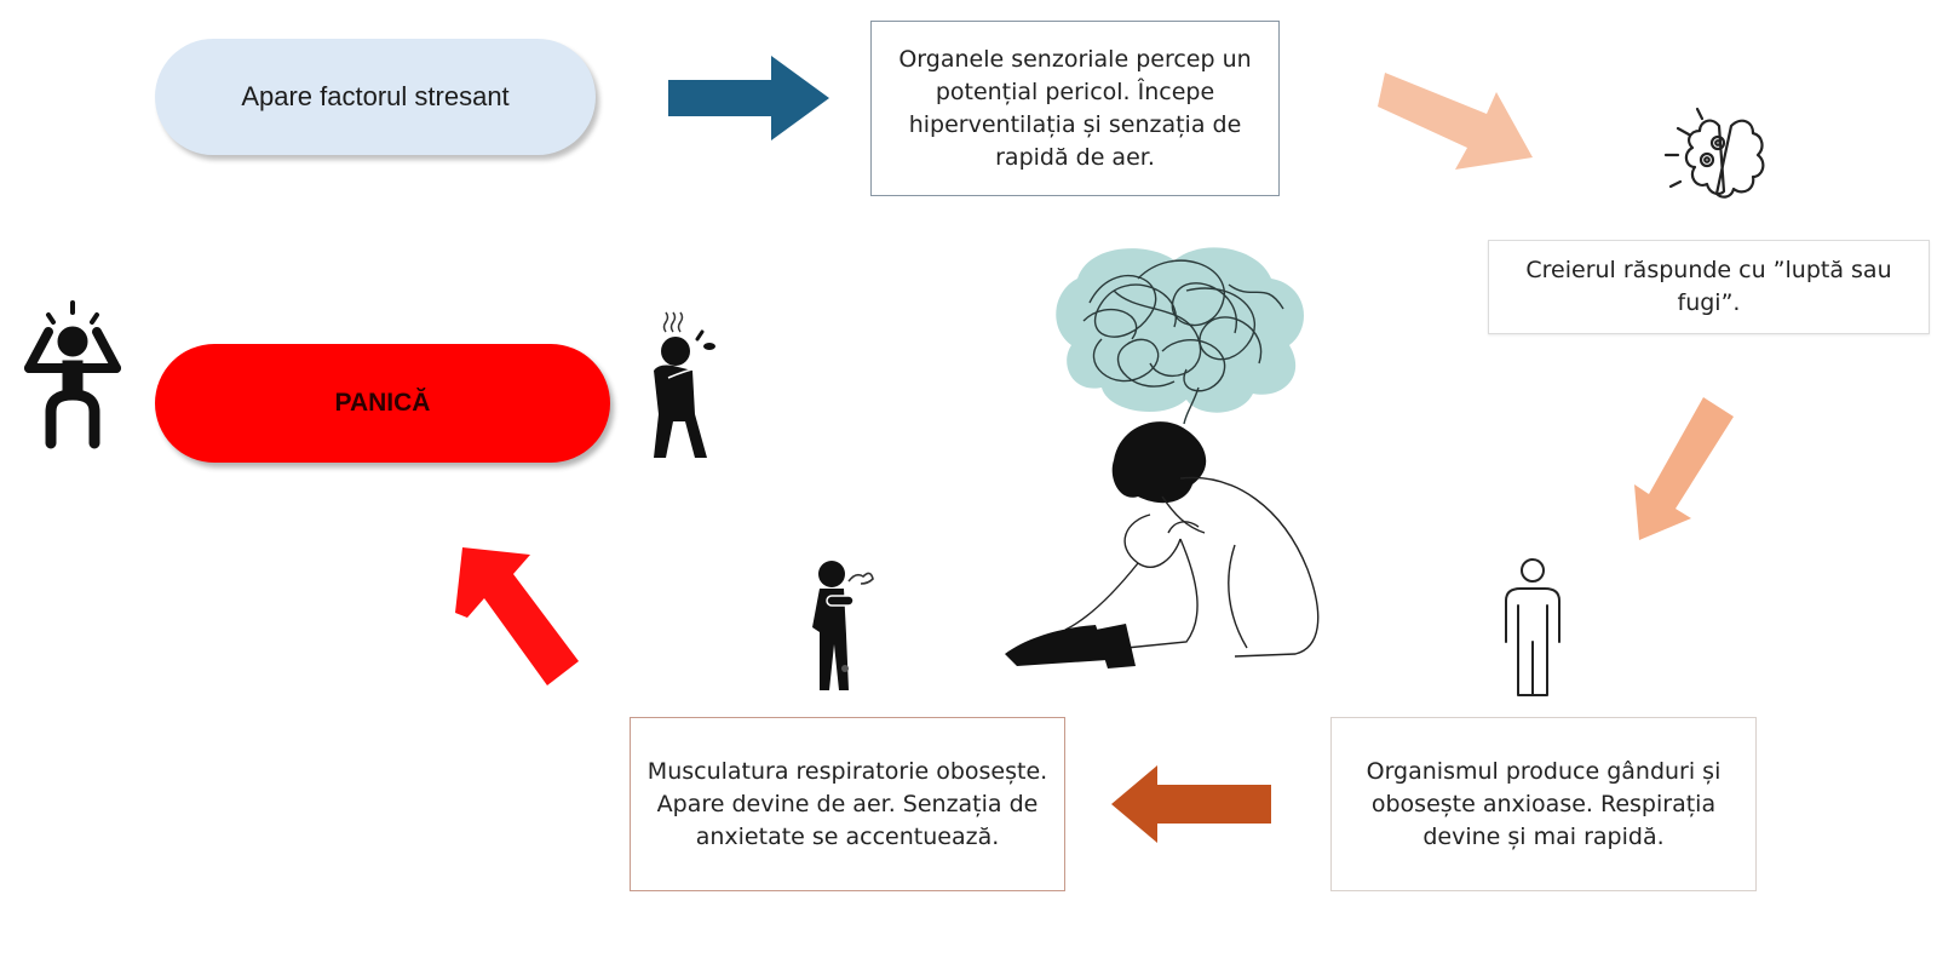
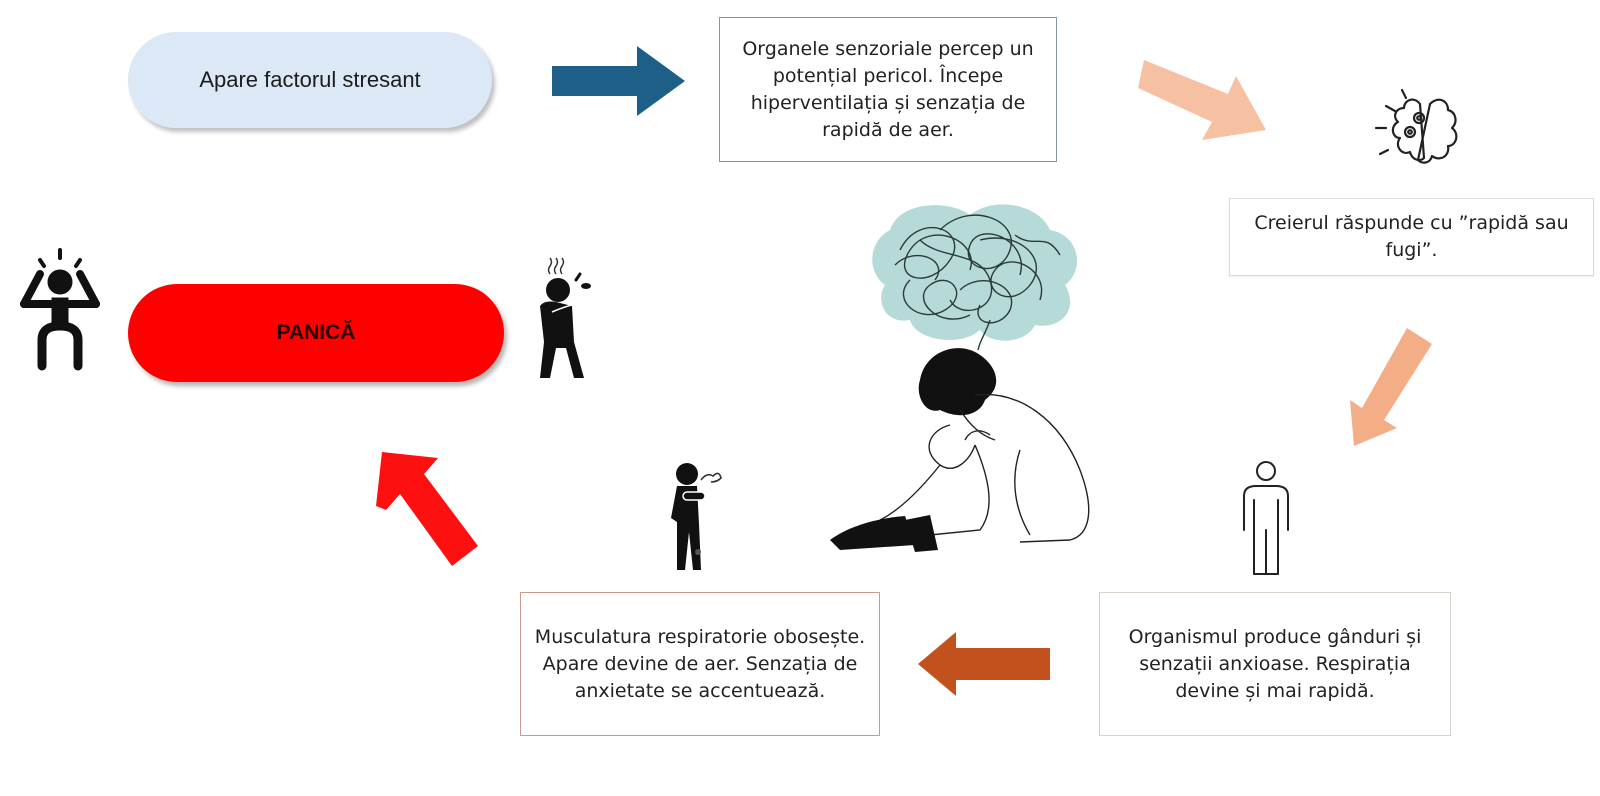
  Apare factorul stresant
  Organele senzoriale percep un potențial pericol. Începe hiperventilația și senzația de rapidă de aer.
- Creierul răspunde cu ”luptă sau fugi”.
+ Creierul răspunde cu ”rapidă sau fugi”.
- Organismul produce gânduri și obosește anxioase. Respirația devine și mai rapidă.
+ Organismul produce gânduri și senzații anxioase. Respirația devine și mai rapidă.
  Musculatura respiratorie obosește. Apare devine de aer. Senzația de anxietate se accentuează.
  PANICĂ
